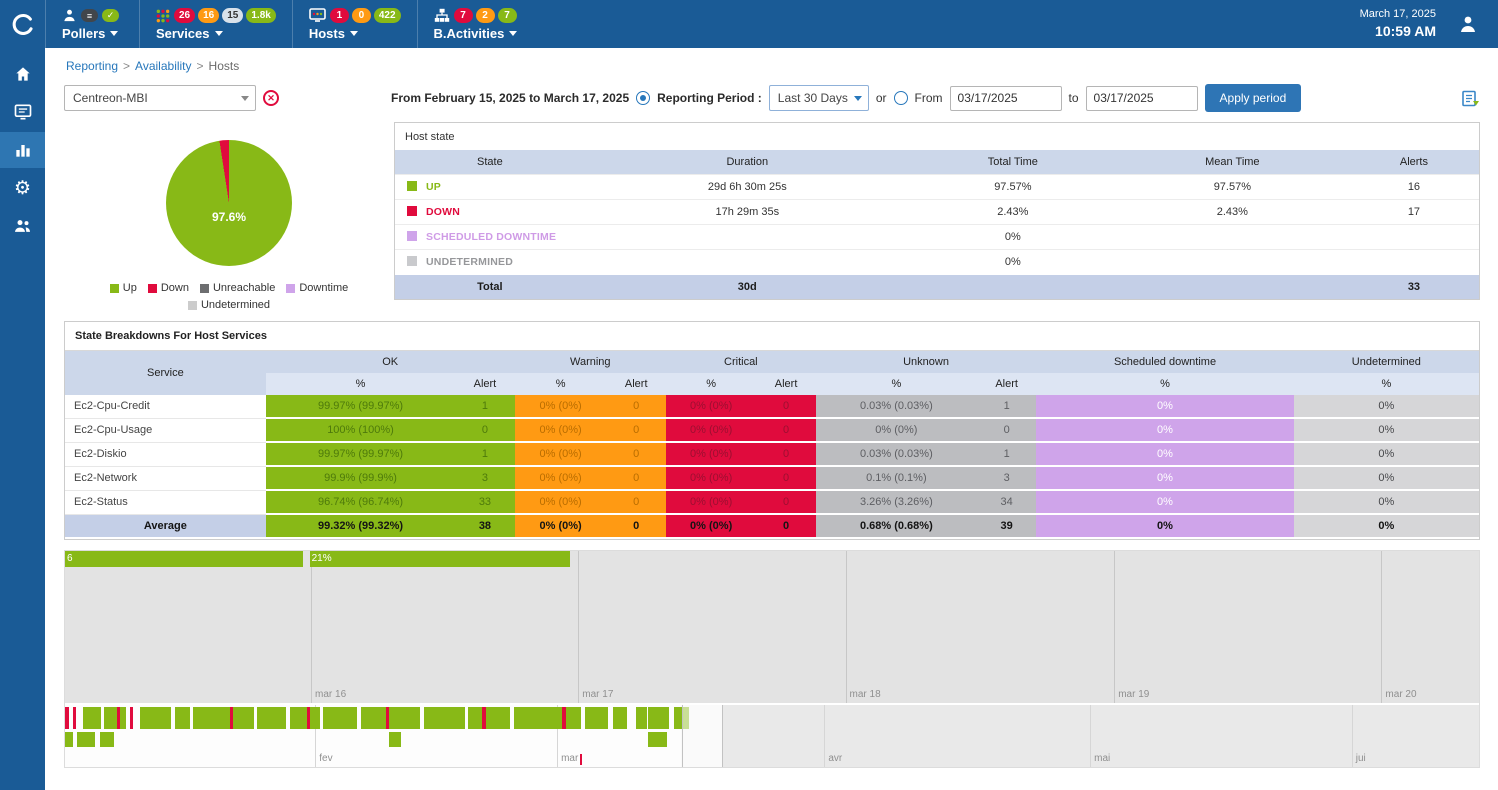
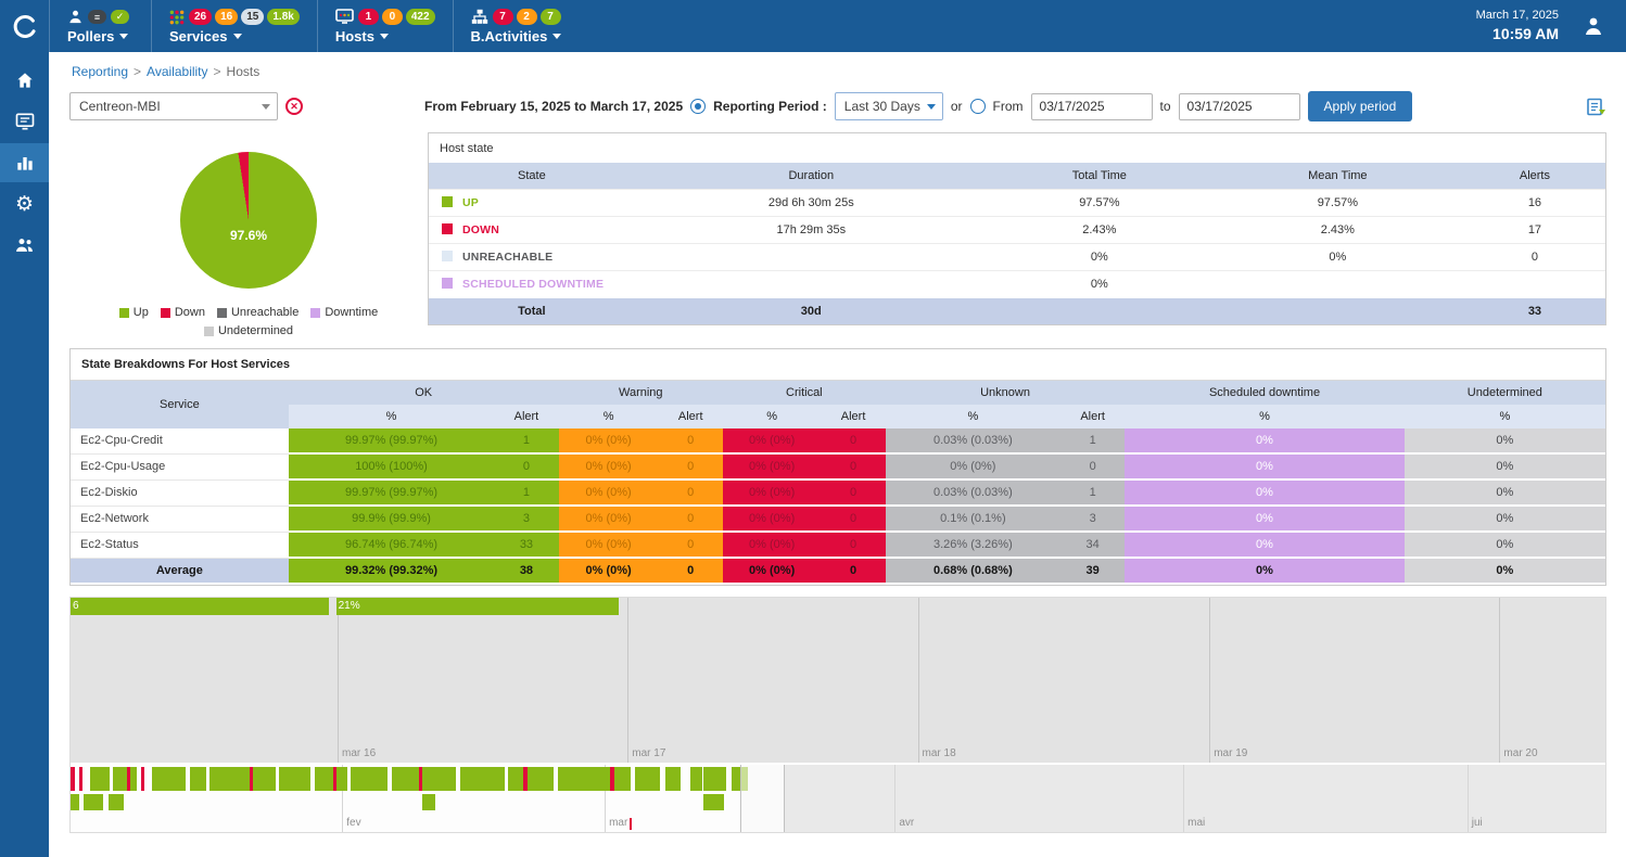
  ≡
  ✓
  Pollers
  26
  16
  15
  1.8k
  Services
  1
  0
  422
  Hosts
  7
  2
  7
  B.Activities
  March 17, 2025
  10:59 AM
  ⚙
  Reporting > Availability > Hosts
  Centreon-MBI
  ✕
  From February 15, 2025 to March 17, 2025
  Reporting Period :
  Last 30 Days
  or
  From
  03/17/2025
  to
  03/17/2025
  Apply period
  97.6%
  Up
  Down
  Unreachable
  Downtime
  Undetermined
  Host state
  State	Duration	Total Time	Mean Time	Alerts
  UP	29d 6h 30m 25s	97.57%	97.57%	16
  DOWN	17h 29m 35s	2.43%	2.43%	17
+ UNREACHABLE		0%	0%	0
  SCHEDULED DOWNTIME		0%
- UNDETERMINED		0%
  Total	30d			33
  State Breakdowns For Host Services
  Service	OK	Warning	Critical	Unknown	Scheduled downtime	Undetermined
  %	Alert	%	Alert	%	Alert	%	Alert	%	%
  Ec2-Cpu-Credit	99.97% (99.97%)	1	0% (0%)	0	0% (0%)	0	0.03% (0.03%)	1	0%	0%
  Ec2-Cpu-Usage	100% (100%)	0	0% (0%)	0	0% (0%)	0	0% (0%)	0	0%	0%
  Ec2-Diskio	99.97% (99.97%)	1	0% (0%)	0	0% (0%)	0	0.03% (0.03%)	1	0%	0%
  Ec2-Network	99.9% (99.9%)	3	0% (0%)	0	0% (0%)	0	0.1% (0.1%)	3	0%	0%
  Ec2-Status	96.74% (96.74%)	33	0% (0%)	0	0% (0%)	0	3.26% (3.26%)	34	0%	0%
  Average	99.32% (99.32%)	38	0% (0%)	0	0% (0%)	0	0.68% (0.68%)	39	0%	0%
  mar 16
  mar 17
  mar 18
  mar 19
  mar 20
  6
  21%
  fev
  mar
  avr
  mai
  jui
